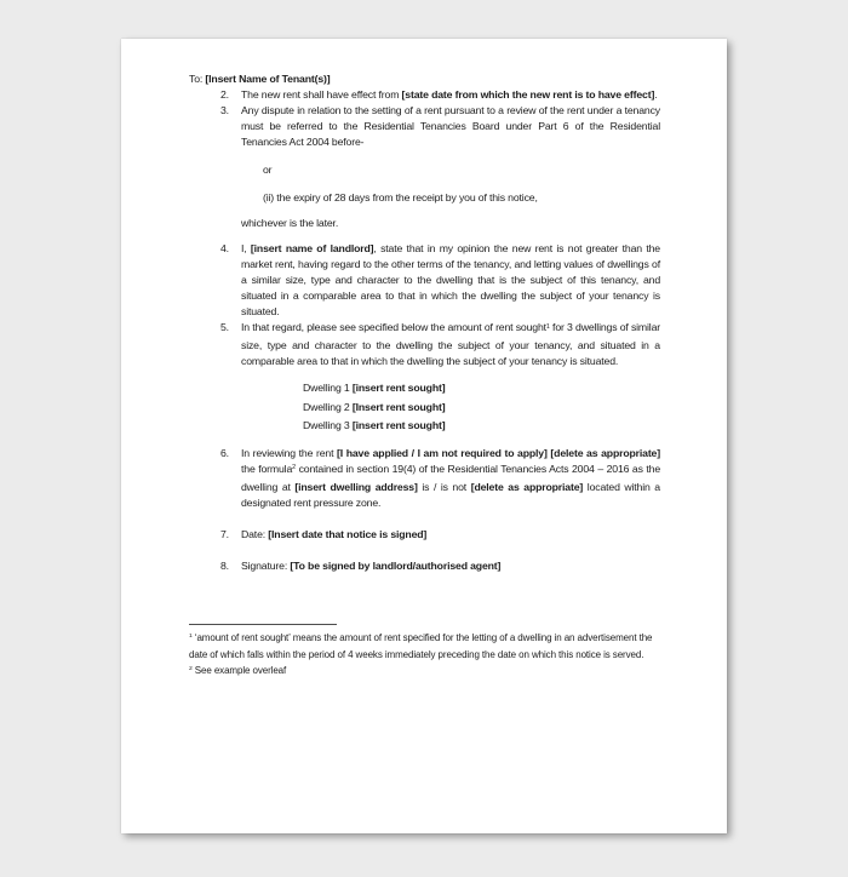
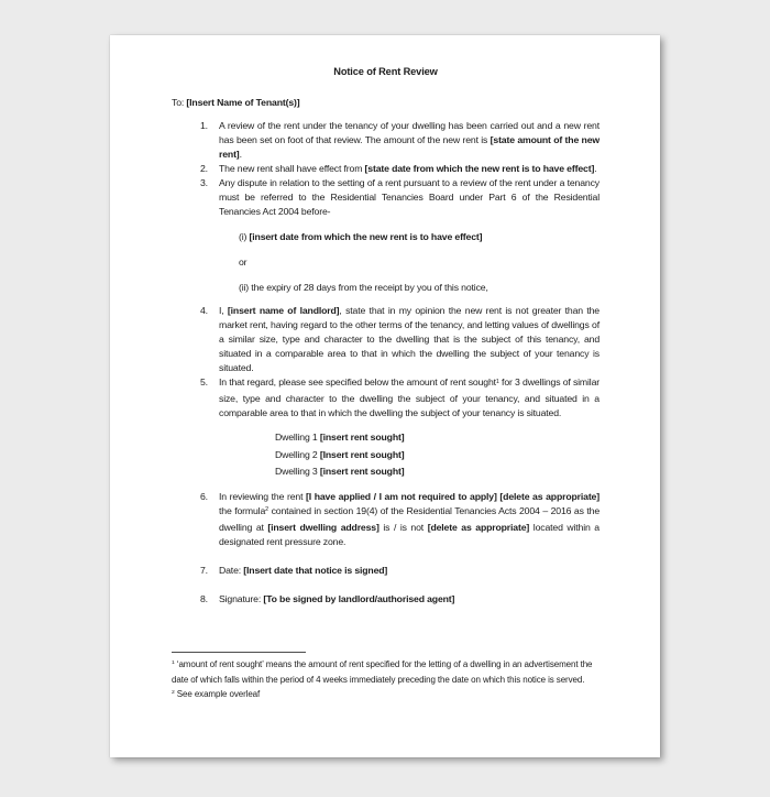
+ Notice of Rent Review
  To: [Insert Name of Tenant(s)]
+ 1.
+ A review of the rent under the tenancy of your dwelling has been carried out and a new rent has been set on foot of that review. The amount of the new rent is [state amount of the new rent].
  2.
  The new rent shall have effect from [state date from which the new rent is to have effect].
  3.
  Any dispute in relation to the setting of a rent pursuant to a review of the rent under a tenancy must be referred to the Residential Tenancies Board under Part 6 of the Residential Tenancies Act 2004 before-
+ (i) [insert date from which the new rent is to have effect]
  or
  (ii) the expiry of 28 days from the receipt by you of this notice,
- whichever is the later.
  4.
  I, [insert name of landlord], state that in my opinion the new rent is not greater than the market rent, having regard to the other terms of the tenancy, and letting values of dwellings of a similar size, type and character to the dwelling that is the subject of this tenancy, and situated in a comparable area to that in which the dwelling the subject of your tenancy is situated.
  5.
  In that regard, please see specified below the amount of rent sought for 3 dwellings of similar size, type and character to the dwelling the subject of your tenancy, and situated in a comparable area to that in which the dwelling the subject of your tenancy is situated.
  Dwelling 1 [insert rent sought]
  Dwelling 2 [Insert rent sought]
  Dwelling 3 [insert rent sought]
  6.
  In reviewing the rent [I have applied / I am not required to apply] [delete as appropriate] the formula contained in section 19(4) of the Residential Tenancies Acts 2004 – 2016 as the dwelling at [insert dwelling address] is / is not [delete as appropriate] located within a designated rent pressure zone.
  7.
  Date: [Insert date that notice is signed]
  8.
  Signature: [To be signed by landlord/authorised agent]
  ‘amount of rent sought’ means the amount of rent specified for the letting of a dwelling in an advertisement the date of which falls within the period of 4 weeks immediately preceding the date on which this notice is served.
  See example overleaf
